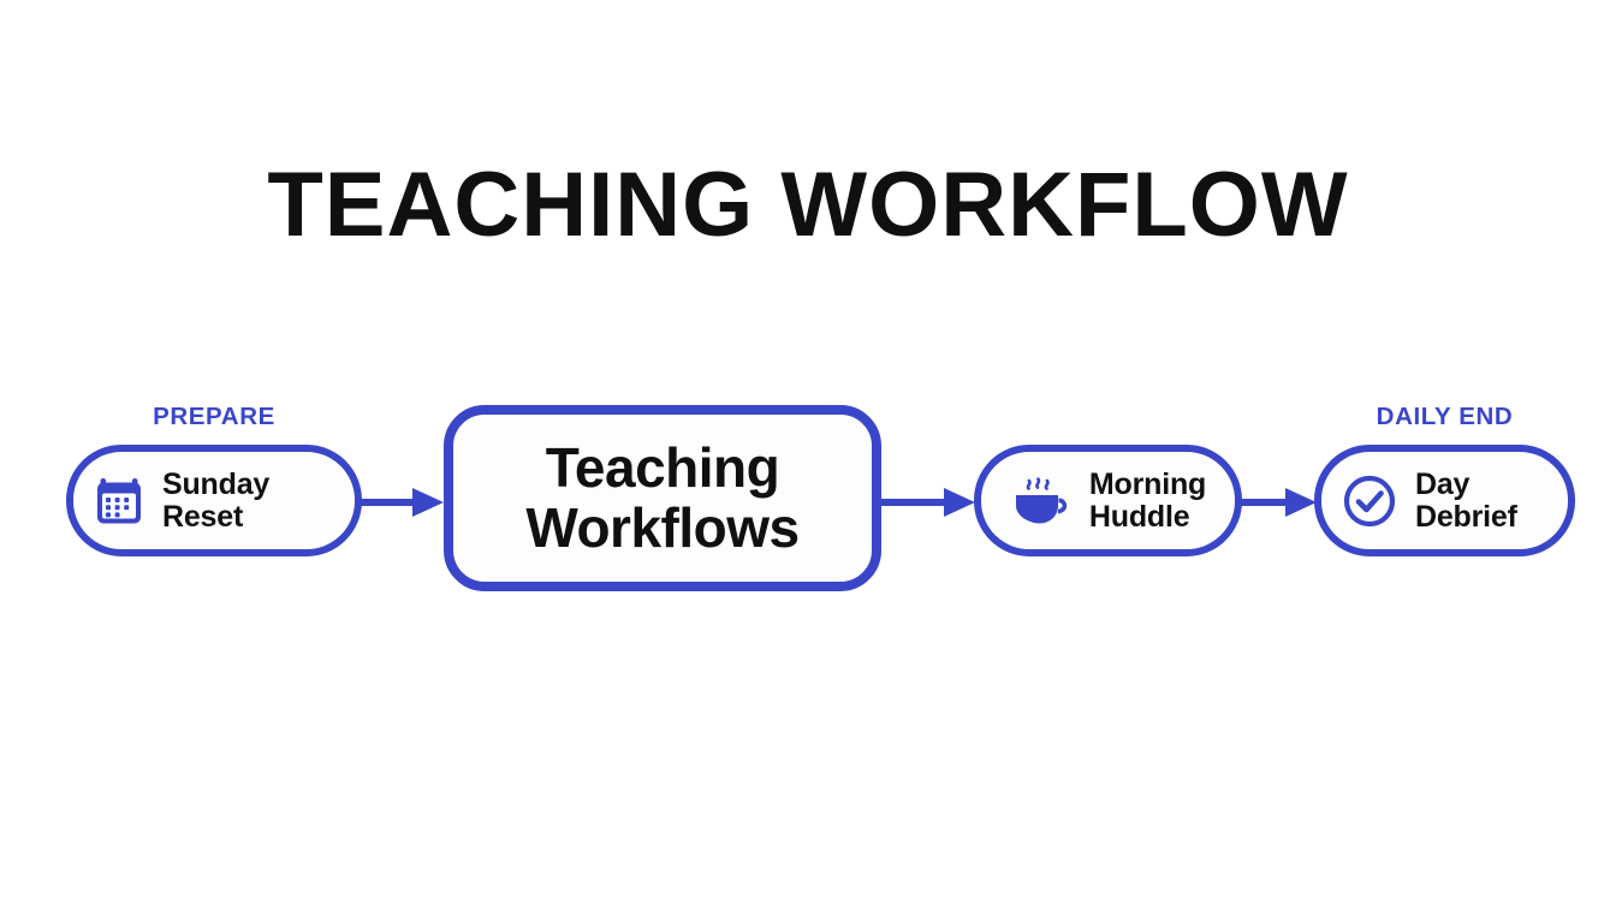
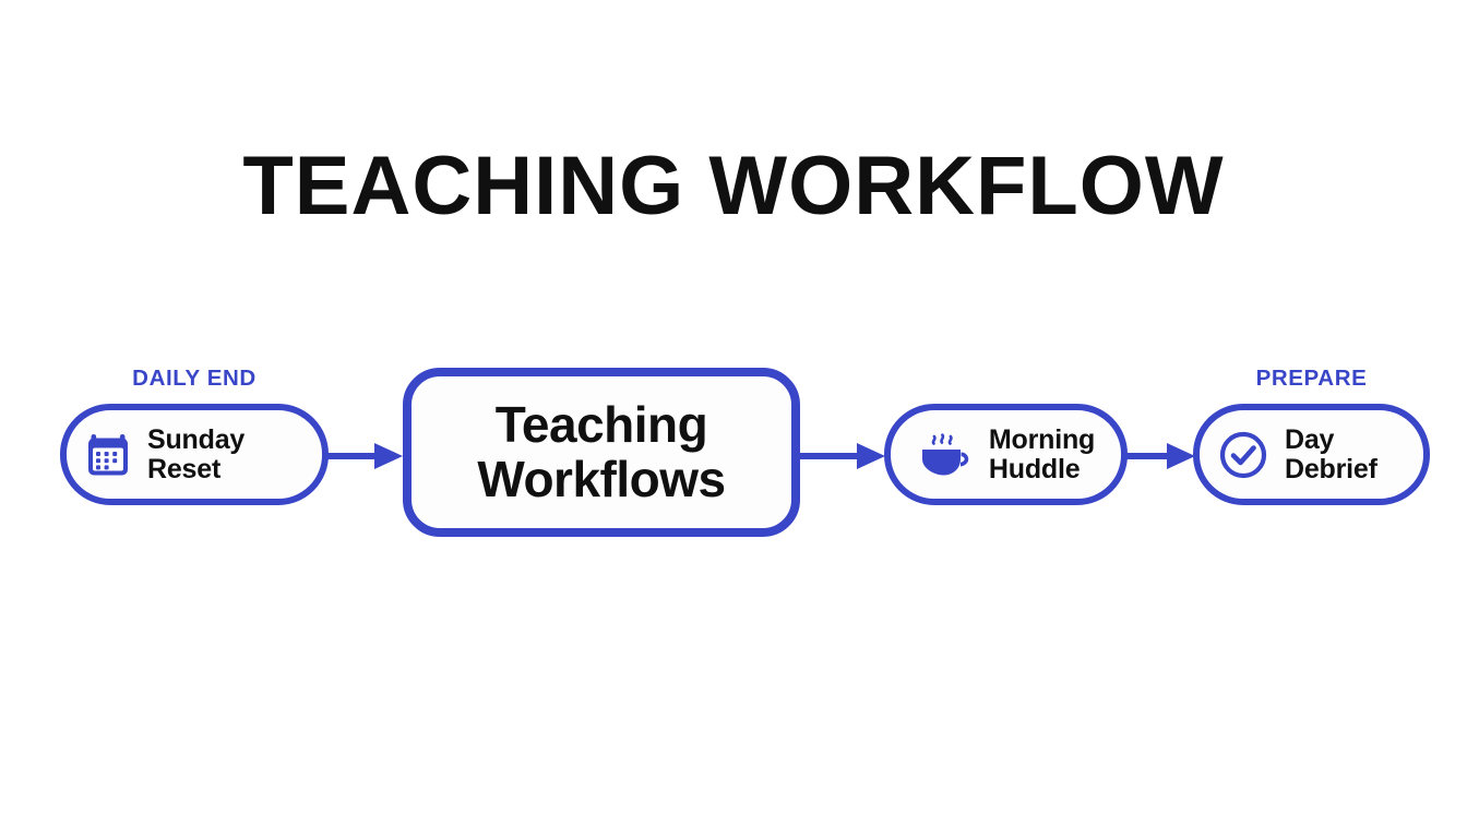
  TEACHING WORKFLOW
- PREPARE
+ DAILY END
  Sunday Reset
  Teaching
  Workflows
  Morning
  Huddle
- DAILY END
+ PREPARE
  Day Debrief
